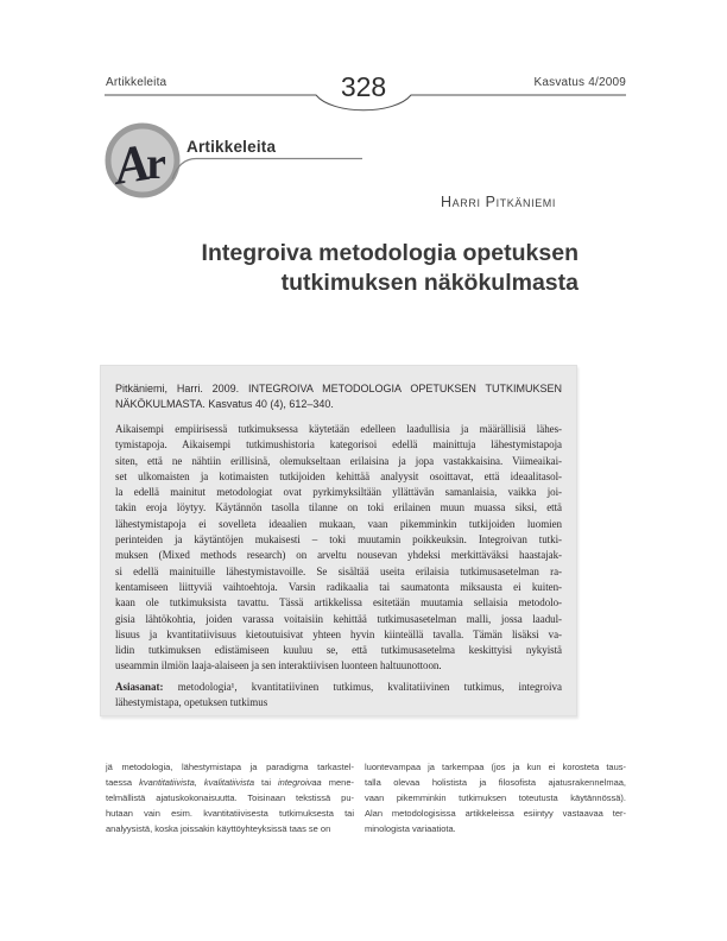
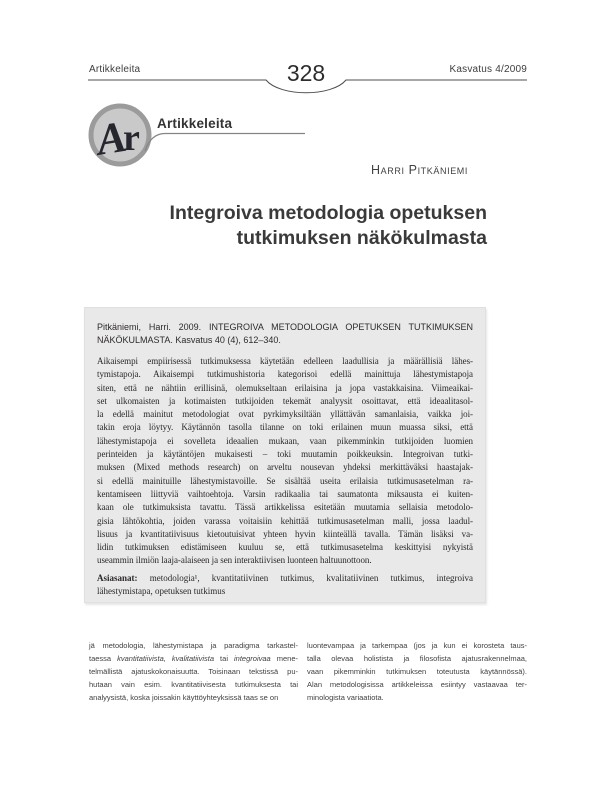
  Artikkeleita
  Kasvatus 4/2009
  328
  r
  Artikkeleita
  Harri Pitkäniemi
  Integroiva metodologia opetuksen
  tutkimuksen näkökulmasta
  Pitkäniemi, Harri. 2009. INTEGROIVA METODOLOGIA OPETUKSEN TUTKIMUKSEN
  NÄKÖKULMASTA. Kasvatus 40 (4), 612–340.
  Aikaisempi empiirisessä tutkimuksessa käytetään edelleen laadullisia ja määrällisiä lähes-
  tymistapoja. Aikaisempi tutkimushistoria kategorisoi edellä mainittuja lähestymistapoja
  siten, että ne nähtiin erillisinä, olemukseltaan erilaisina ja jopa vastakkaisina. Viimeaikai-
- set ulkomaisten ja kotimaisten tutkijoiden kehittää analyysit osoittavat, että ideaalitasol-
+ set ulkomaisten ja kotimaisten tutkijoiden tekemät analyysit osoittavat, että ideaalitasol-
  la edellä mainitut metodologiat ovat pyrkimyksiltään yllättävän samanlaisia, vaikka joi-
  takin eroja löytyy. Käytännön tasolla tilanne on toki erilainen muun muassa siksi, että
  lähestymistapoja ei sovelleta ideaalien mukaan, vaan pikemminkin tutkijoiden luomien
  perinteiden ja käytäntöjen mukaisesti – toki muutamin poikkeuksin. Integroivan tutki-
  muksen (Mixed methods research) on arveltu nousevan yhdeksi merkittäväksi haastajak-
  si edellä mainituille lähestymistavoille. Se sisältää useita erilaisia tutkimusasetelman ra-
  kentamiseen liittyviä vaihtoehtoja. Varsin radikaalia tai saumatonta miksausta ei kuiten-
  kaan ole tutkimuksista tavattu. Tässä artikkelissa esitetään muutamia sellaisia metodolo-
  gisia lähtökohtia, joiden varassa voitaisiin kehittää tutkimusasetelman malli, jossa laadul-
  lisuus ja kvantitatiivisuus kietoutuisivat yhteen hyvin kiinteällä tavalla. Tämän lisäksi va-
  lidin tutkimuksen edistämiseen kuuluu se, että tutkimusasetelma keskittyisi nykyistä
  useammin ilmiön laaja-alaiseen ja sen interaktiivisen luonteen haltuunottoon.
  Asiasanat: metodologia¹, kvantitatiivinen tutkimus, kvalitatiivinen tutkimus, integroiva
  lähestymistapa, opetuksen tutkimus
  jä metodologia, lähestymistapa ja paradigma tarkastel-
  taessa kvantitatiivista, kvalitatiivista tai integroivaa mene-
  telmällistä ajatuskokonaisuutta. Toisinaan tekstissä pu-
  hutaan vain esim. kvantitatiivisesta tutkimuksesta tai
  analyysistä, koska joissakin käyttöyhteyksissä taas se on
  luontevampaa ja tarkempaa (jos ja kun ei korosteta taus-
  talla olevaa holistista ja filosofista ajatusrakennelmaa,
  vaan pikemminkin tutkimuksen toteutusta käytännössä).
  Alan metodologisissa artikkeleissa esiintyy vastaavaa ter-
  minologista variaatiota.
